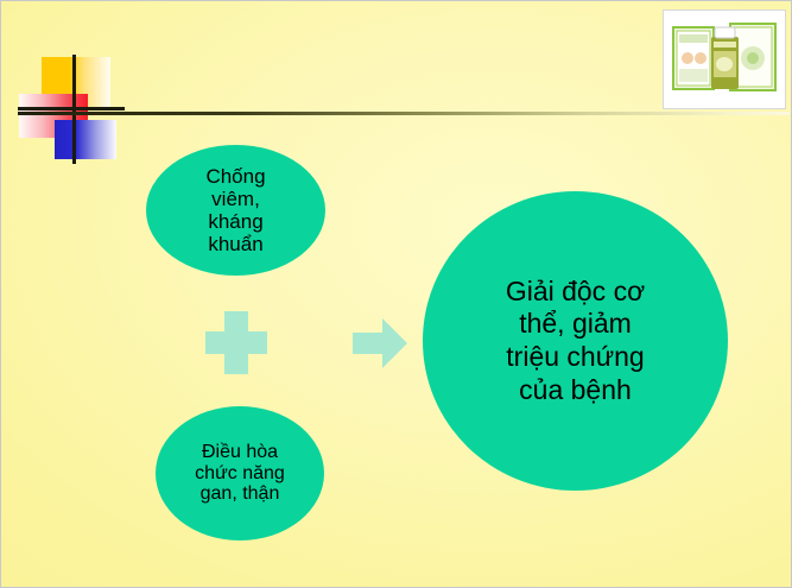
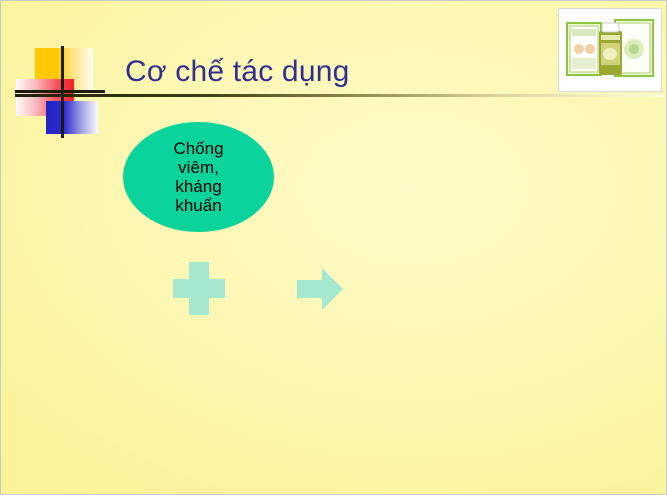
+ Cơ chế tác dụng
  Chống
  viêm,
  kháng
  khuẩn
- Điều hòa
- chức năng
- gan, thận
- Giải độc cơ
- thể, giảm
- triệu chứng
- của bệnh
